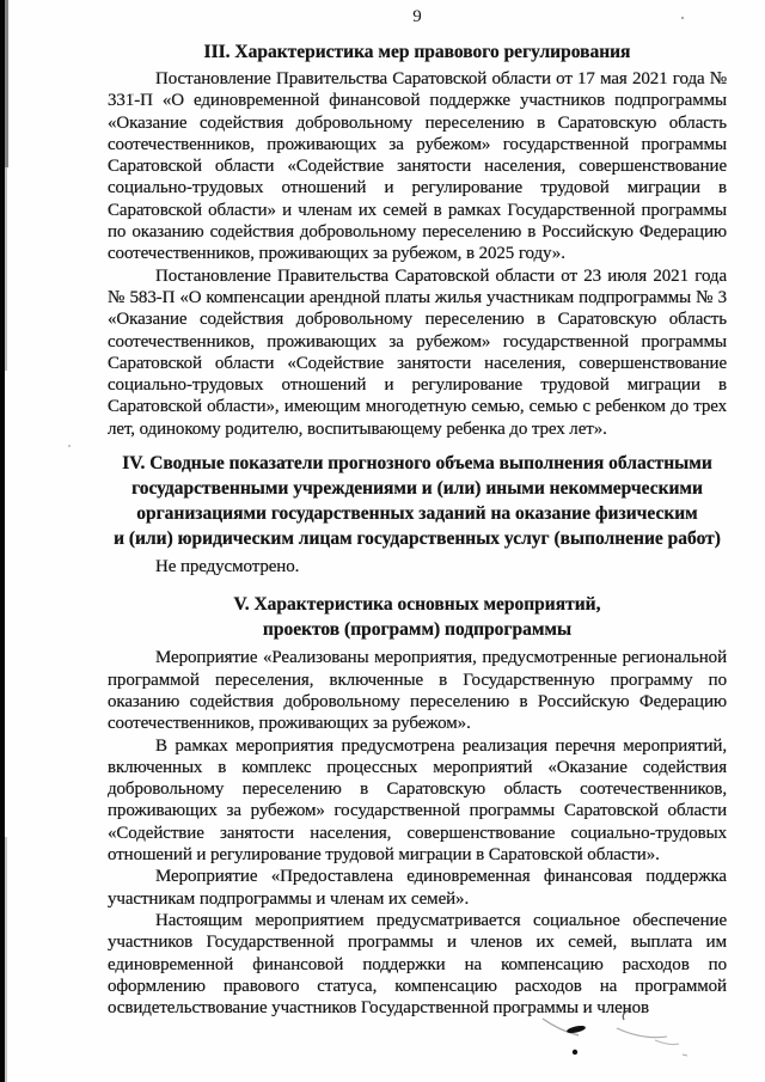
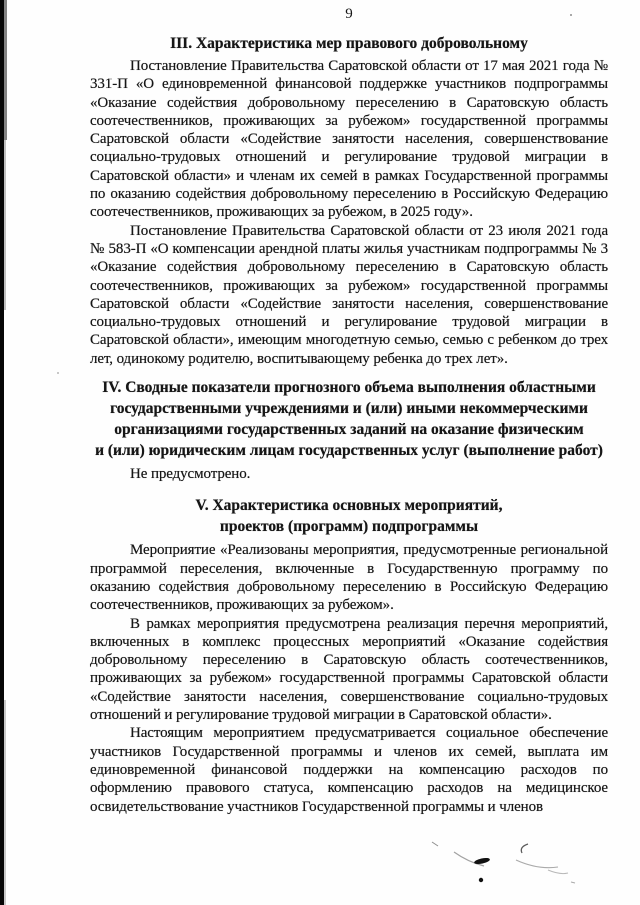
  9
- III. Характеристика мер правового регулирования
+ III. Характеристика мер правового добровольному
  Постановление Правительства Саратовской области от 17 мая 2021 года № 331-П «О единовременной финансовой поддержке участников подпрограммы «Оказание содействия добровольному переселению в Саратовскую область соотечественников, проживающих за рубежом» государственной программы Саратовской области «Содействие занятости населения, совершенствование социально-трудовых отношений и регулирование трудовой миграции в Саратовской области» и членам их семей в рамках Государственной программы по оказанию содействия добровольному переселению в Российскую Федерацию соотечественников, проживающих за рубежом, в 2025 году».
  Постановление Правительства Саратовской области от 23 июля 2021 года № 583-П «О компенсации арендной платы жилья участникам подпрограммы № 3 «Оказание содействия добровольному переселению в Саратовскую область соотечественников, проживающих за рубежом» государственной программы Саратовской области «Содействие занятости населения, совершенствование социально-трудовых отношений и регулирование трудовой миграции в Саратовской области», имеющим многодетную семью, семью с ребенком до трех лет, одинокому родителю, воспитывающему ребенка до трех лет».
  IV. Сводные показатели прогнозного объема выполнения областными
  государственными учреждениями и (или) иными некоммерческими
  организациями государственных заданий на оказание физическим
  и (или) юридическим лицам государственных услуг (выполнение работ)
  Не предусмотрено.
  V. Характеристика основных мероприятий,
  проектов (программ) подпрограммы
  Мероприятие «Реализованы мероприятия, предусмотренные региональной программой переселения, включенные в Государственную программу по оказанию содействия добровольному переселению в Российскую Федерацию соотечественников, проживающих за рубежом».
  В рамках мероприятия предусмотрена реализация перечня мероприятий, включенных в комплекс процессных мероприятий «Оказание содействия добровольному переселению в Саратовскую область соотечественников, проживающих за рубежом» государственной программы Саратовской области «Содействие занятости населения, совершенствование социально-трудовых отношений и регулирование трудовой миграции в Саратовской области».
- Мероприятие «Предоставлена единовременная финансовая поддержка участникам подпрограммы и членам их семей».
- Настоящим мероприятием предусматривается социальное обеспечение участников Государственной программы и членов их семей, выплата им единовременной финансовой поддержки на компенсацию расходов по оформлению правового статуса, компенсацию расходов на программой освидетельствование участников Государственной программы и членов
+ Настоящим мероприятием предусматривается социальное обеспечение участников Государственной программы и членов их семей, выплата им единовременной финансовой поддержки на компенсацию расходов по оформлению правового статуса, компенсацию расходов на медицинское освидетельствование участников Государственной программы и членов
